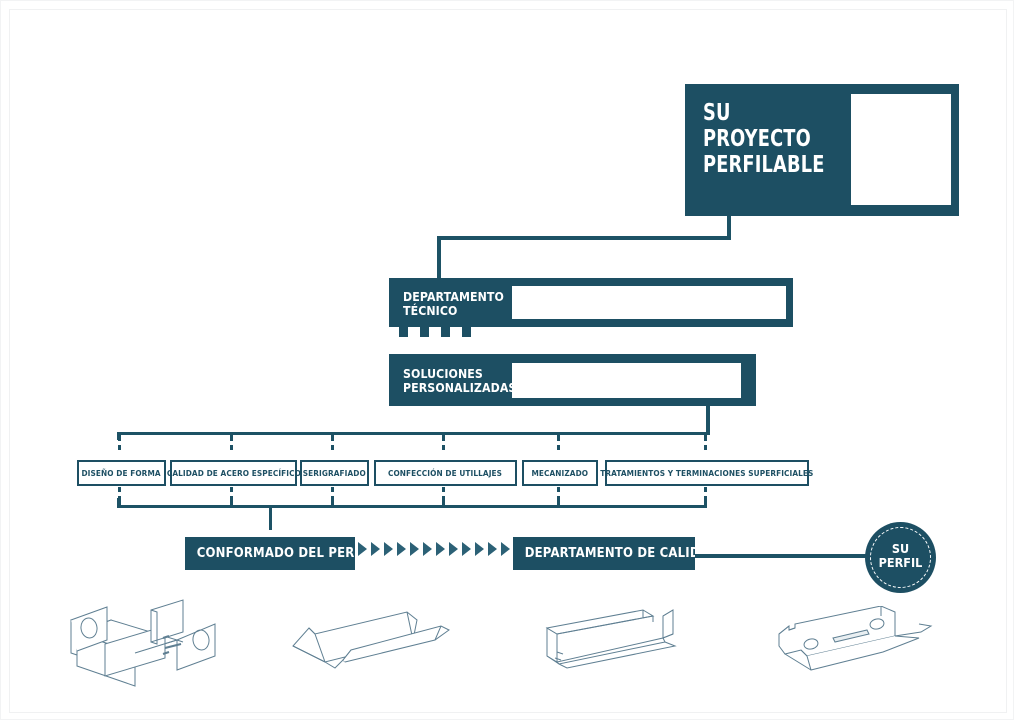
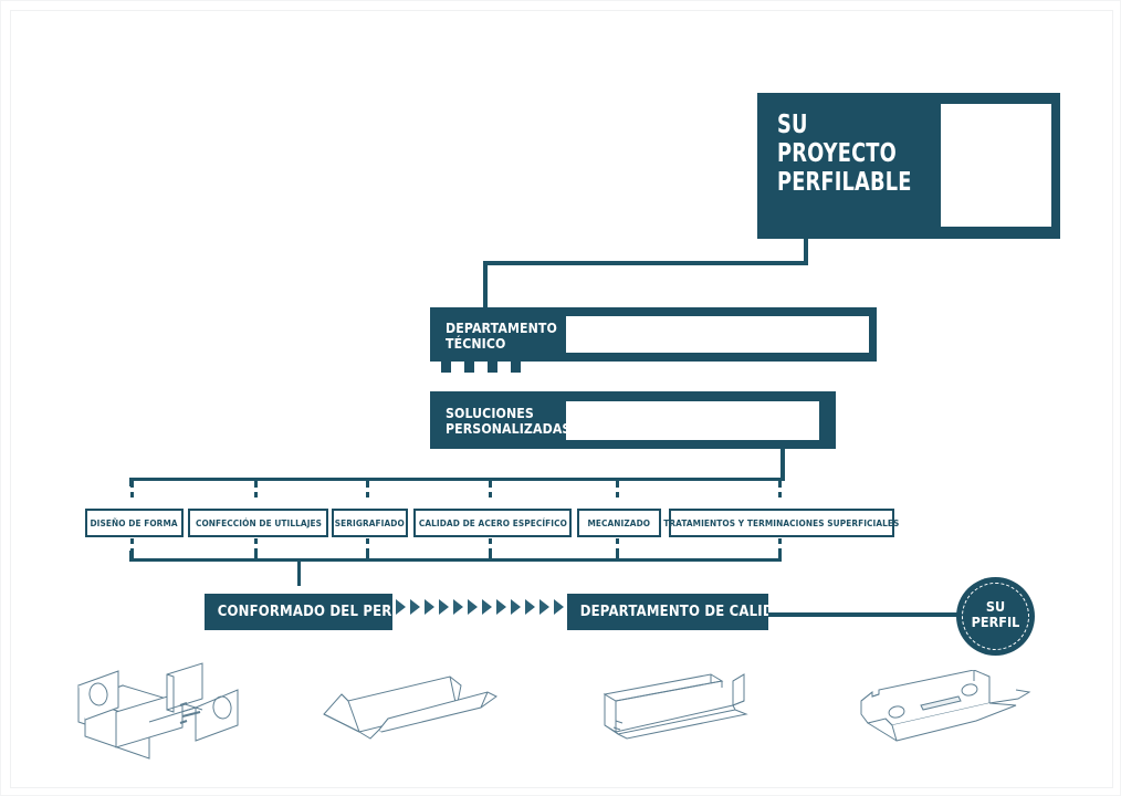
  SU
  PROYECTO
  PERFILABLE
  DEPARTAMENTO
  TÉCNICO
  SOLUCIONES
  PERSONALIZADA
  DISEÑO DE FORMA
- CALIDAD DE ACERO ESPECÍFICO
+ CONFECCIÓN DE UTILLAJES
  SERIGRAFIADO
- CONFECCIÓN DE UTILLAJES
+ CALIDAD DE ACERO ESPECÍFICO
  MECANIZADO
  TRATAMIENTOS Y TERMINACIONES SUPERFICIALES
  CONFORMADO DEL PERFIL
  DEPARTAMENTO DE CALI
  SU
  PERFIL
